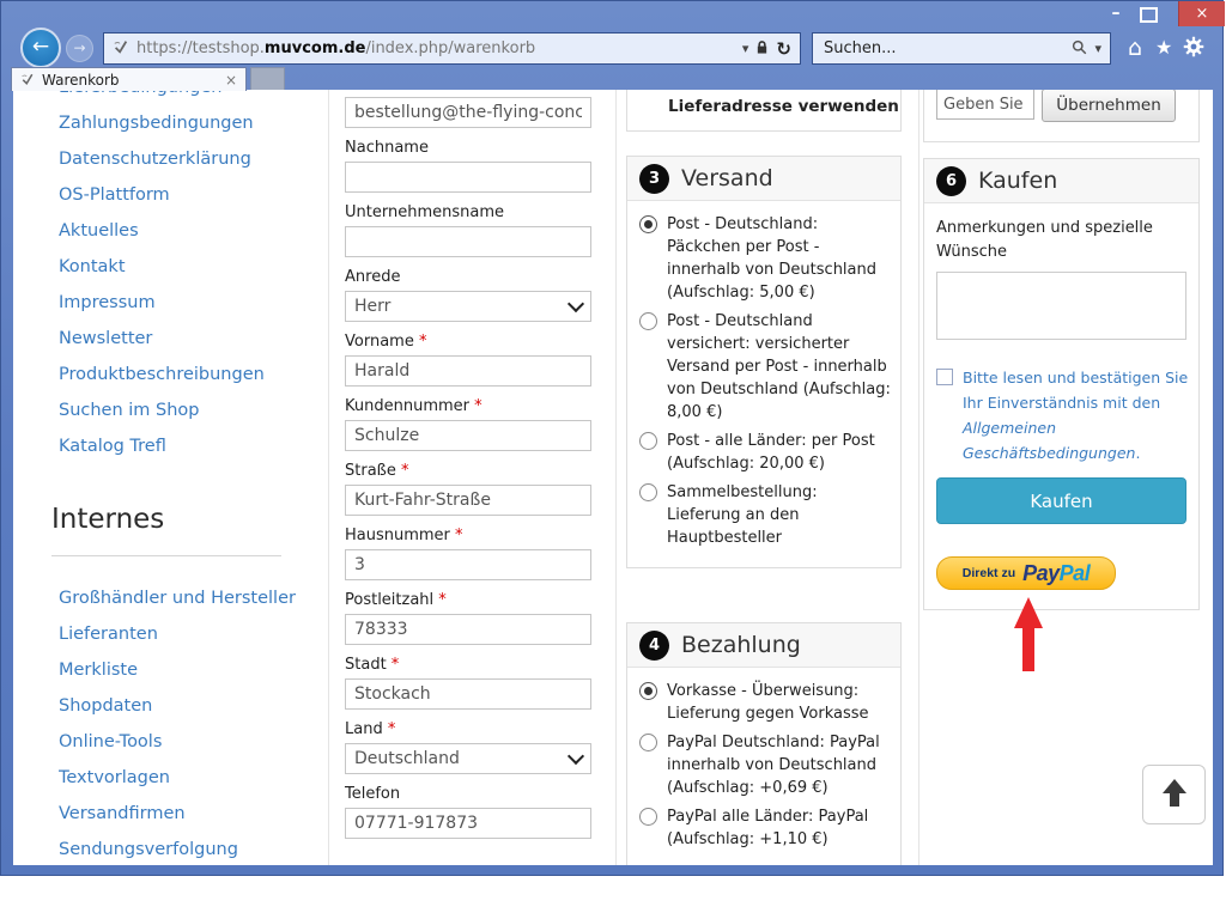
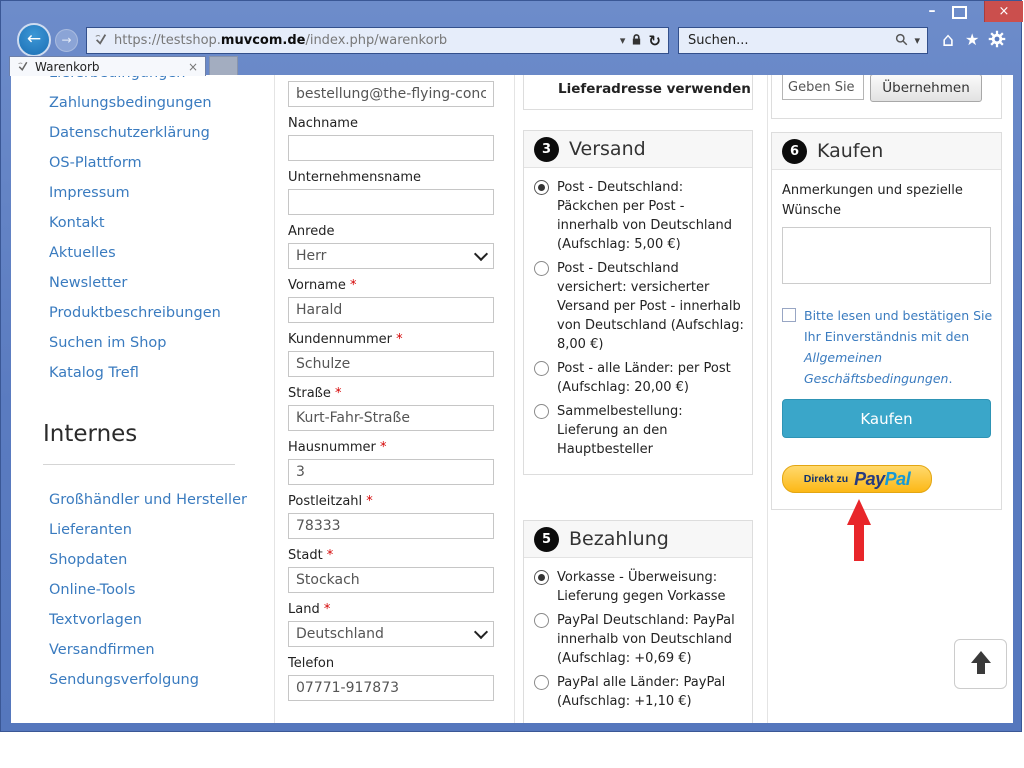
  –
  ×
  ←
  →
  https://testshop.muvcom.de/index.php/warenkorb
  ▾
  ↻
  Suchen...
  ▾
  ⌂
  ★
  Warenkorb
  ×
  Zahlungsbedingungen
  Datenschutzerklärung
  OS-Plattform
- Aktuelles
+ Impressum
  Kontakt
- Impressum
+ Aktuelles
  Newsletter
  Produktbeschreibungen
  Suchen im Shop
  Katalog Trefl
  Internes
  Großhändler und Hersteller
  Lieferanten
- Merkliste
  Shopdaten
  Online-Tools
  Textvorlagen
  Versandfirmen
  Sendungsverfolgung
  bestellung@the-flying-conc
  Nachname
  Unternehmensname
  Anrede
  Herr
  Vorname *
  Harald
  Kundennummer *
  Schulze
  Straße *
  Kurt-Fahr-Straße
  Hausnummer *
  3
  Postleitzahl *
  78333
  Stadt *
  Stockach
  Land *
  Deutschland
  Telefon
  07771-917873
  Lieferadresse verwenden
  3
  Versand
  Post - Deutschland:
  Päckchen per Post -
  innerhalb von Deutschland
  (Aufschlag: 5,00 €)
  Post - Deutschland
  versichert: versicherter
  Versand per Post - innerhalb
  von Deutschland (Aufschlag:
  8,00 €)
  Post - alle Länder: per Post
  (Aufschlag: 20,00 €)
  Sammelbestellung:
  Lieferung an den
  Hauptbesteller
- 4
+ 5
  Bezahlung
  Vorkasse - Überweisung:
  Lieferung gegen Vorkasse
  PayPal Deutschland: PayPal
  innerhalb von Deutschland
  (Aufschlag: +0,69 €)
  PayPal alle Länder: PayPal
  (Aufschlag: +1,10 €)
  Geben Sie
  Übernehmen
  6
  Kaufen
  Anmerkungen und spezielle
  Wünsche
  Bitte lesen und bestätigen Sie
  Ihr Einverständnis mit den
  Allgemeinen
  Geschäftsbedingungen.
  Kaufen
  Direkt zu
  PayPal
